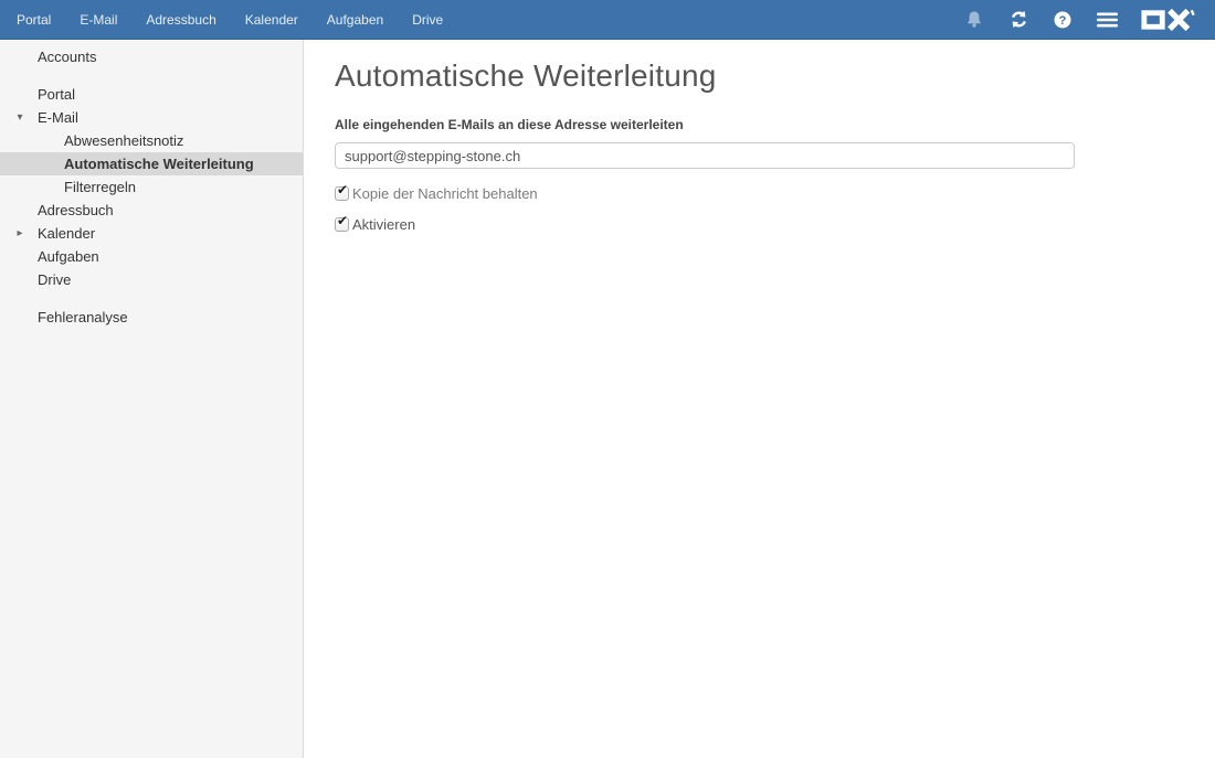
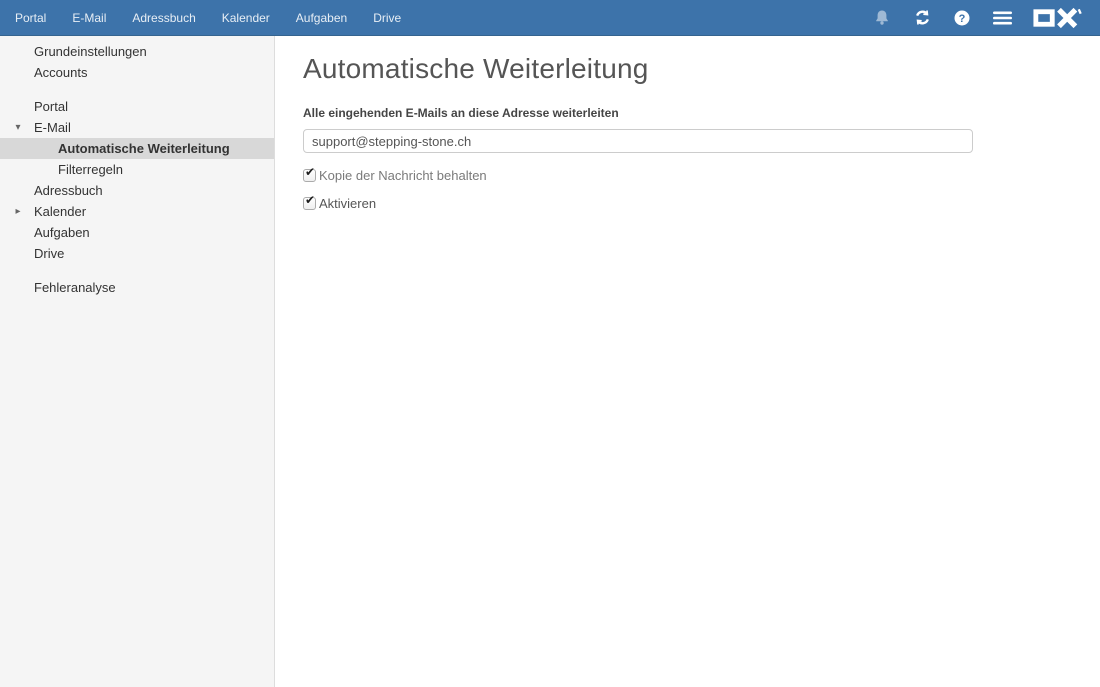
  Portal
  E-Mail
  Adressbuch
  Kalender
  Aufgaben
  Drive
  ?
+ Grundeinstellungen
  Accounts
  Portal
  ▾
  E-Mail
- Abwesenheitsnotiz
  Automatische Weiterleitung
  Filterregeln
  Adressbuch
  ▸
  Kalender
  Aufgaben
  Drive
  Fehleranalyse
  Automatische Weiterleitung
  Alle eingehenden E-Mails an diese Adresse weiterleiten
  support@stepping-stone.ch
  ✔
  Kopie der Nachricht behalten
  ✔
  Aktivieren
